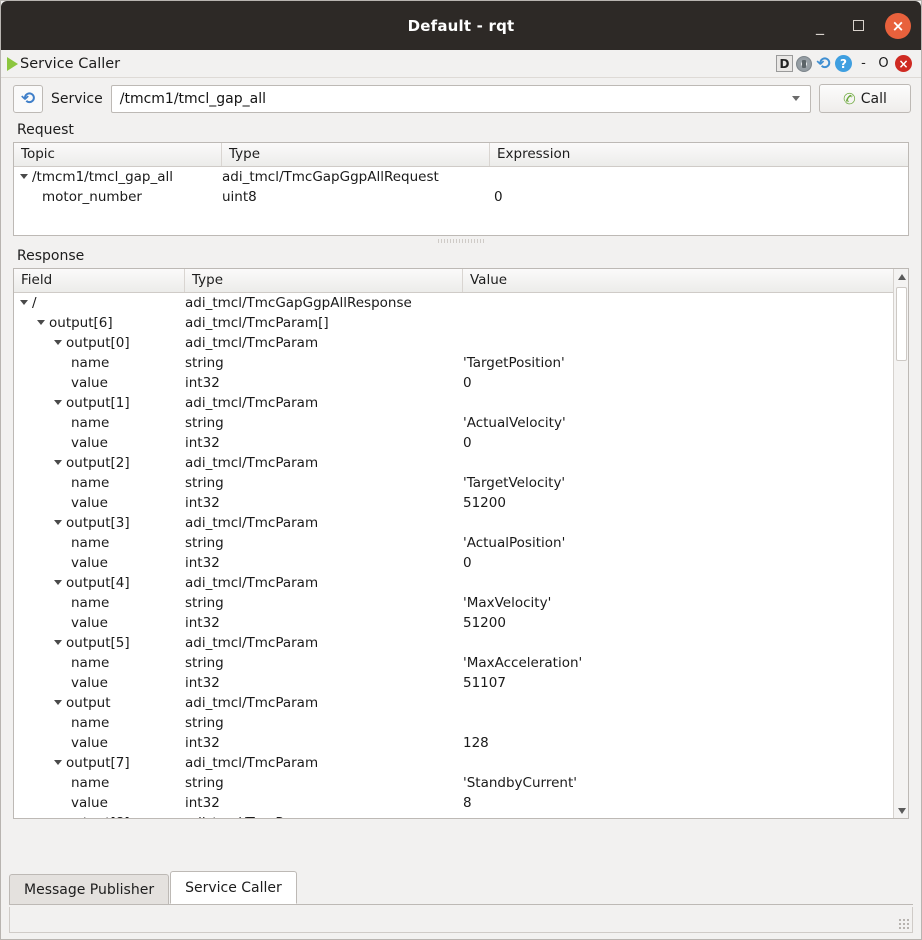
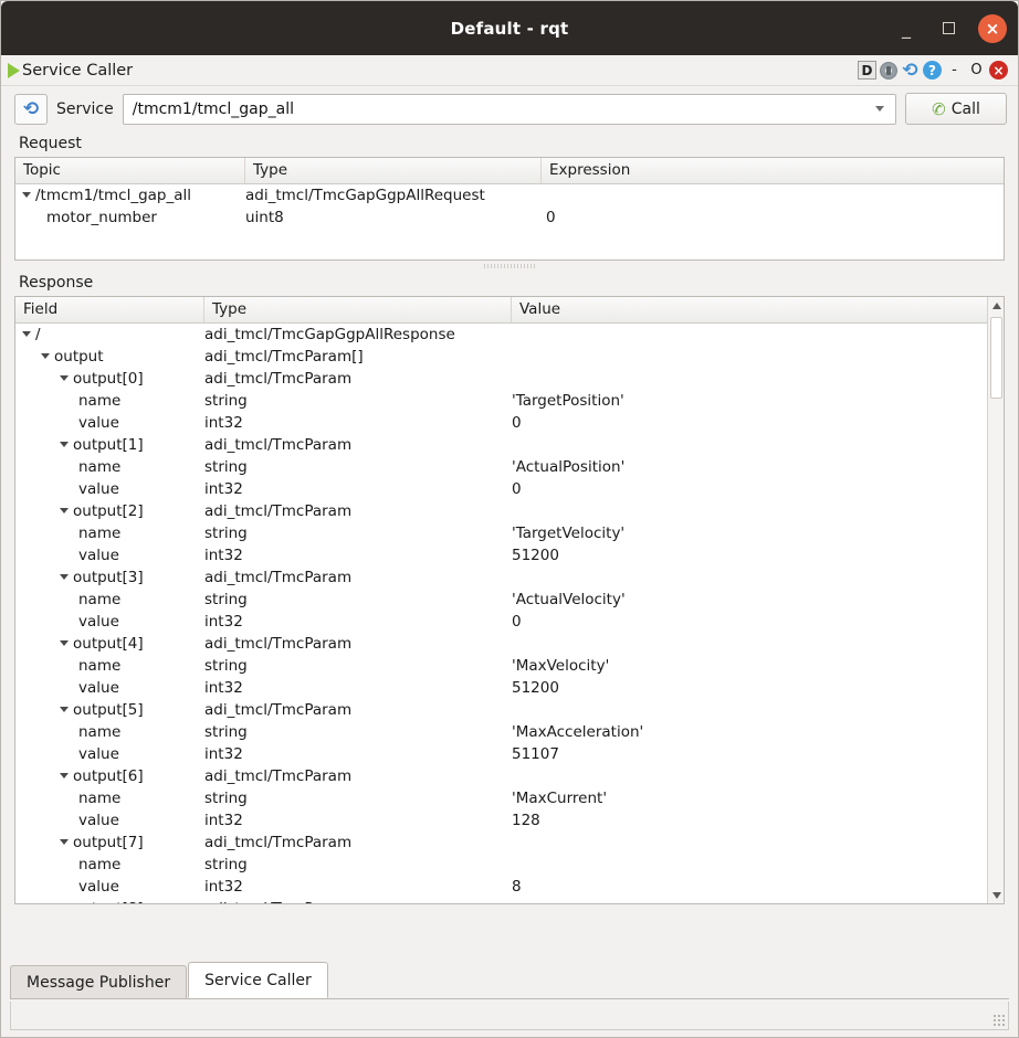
  Default - rqt
  _
  ×
  Service Caller
  D
  ?
  -
  O
  ×
  Service
  /tmcm1/tmcl_gap_all
  Call
  Request
  Topic
  Type
  Expression
  /tmcm1/tmcl_gap_all
  adi_tmcl/TmcGapGgpAllRequest
  motor_number
  uint8
  0
  Response
  Field
  Type
  Value
  /
  adi_tmcl/TmcGapGgpAllResponse
- output[6]
+ output
  adi_tmcl/TmcParam[]
  output[0]
  adi_tmcl/TmcParam
  name
  string
  'TargetPosition'
  value
  int32
  0
  output[1]
  adi_tmcl/TmcParam
  name
  string
- 'ActualVelocity'
+ 'ActualPosition'
  value
  int32
  0
  output[2]
  adi_tmcl/TmcParam
  name
  string
  'TargetVelocity'
  value
  int32
  51200
  output[3]
  adi_tmcl/TmcParam
  name
  string
- 'ActualPosition'
+ 'ActualVelocity'
  value
  int32
  0
  output[4]
  adi_tmcl/TmcParam
  name
  string
  'MaxVelocity'
  value
  int32
  51200
  output[5]
  adi_tmcl/TmcParam
  name
  string
  'MaxAcceleration'
  value
  int32
  51107
- output
+ output[6]
  adi_tmcl/TmcParam
  name
  string
+ 'MaxCurrent'
  value
  int32
  128
  output[7]
  adi_tmcl/TmcParam
  name
  string
- 'StandbyCurrent'
  value
  int32
  8
  Message Publisher
  Service Caller
